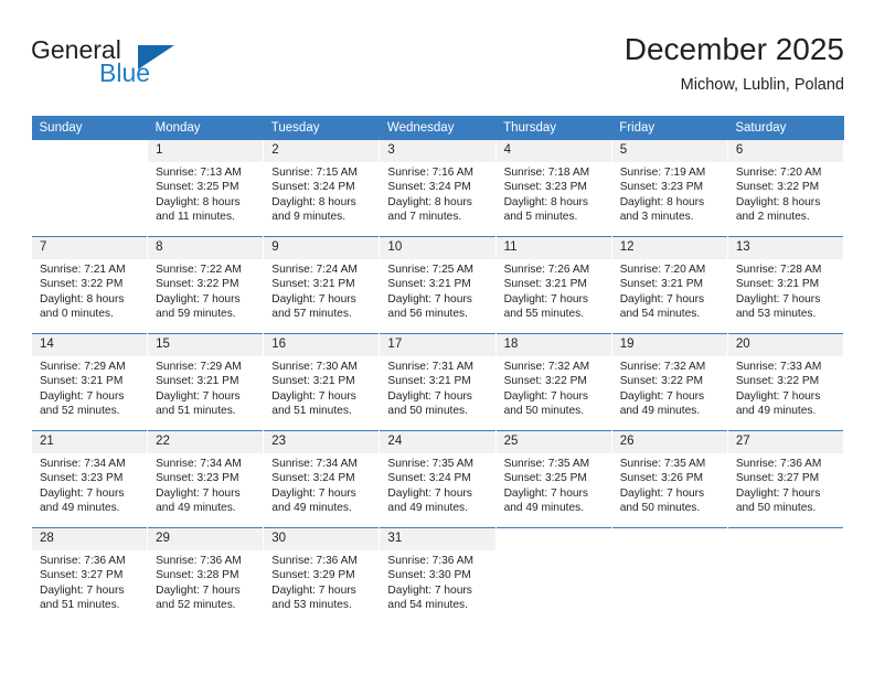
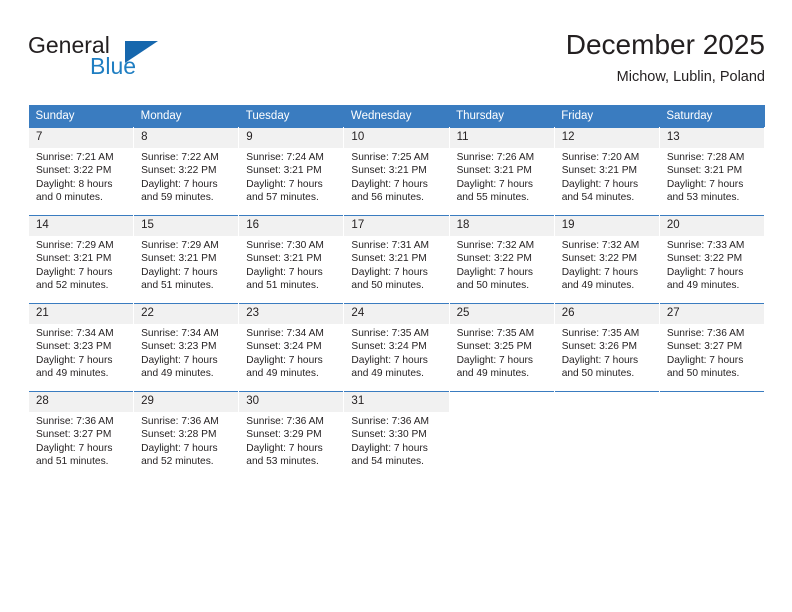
  General
  Blue
  December 2025
  Michow, Lublin, Poland
  Sunday	Monday	Tuesday	Wednesday	Thursday	Friday	Saturday
- 	1 Sunrise: 7:13 AM Sunset: 3:25 PM Daylight: 8 hours and 11 minutes.	2 Sunrise: 7:15 AM Sunset: 3:24 PM Daylight: 8 hours and 9 minutes.	3 Sunrise: 7:16 AM Sunset: 3:24 PM Daylight: 8 hours and 7 minutes.	4 Sunrise: 7:18 AM Sunset: 3:23 PM Daylight: 8 hours and 5 minutes.	5 Sunrise: 7:19 AM Sunset: 3:23 PM Daylight: 8 hours and 3 minutes.	6 Sunrise: 7:20 AM Sunset: 3:22 PM Daylight: 8 hours and 2 minutes.
  7 Sunrise: 7:21 AM Sunset: 3:22 PM Daylight: 8 hours and 0 minutes.	8 Sunrise: 7:22 AM Sunset: 3:22 PM Daylight: 7 hours and 59 minutes.	9 Sunrise: 7:24 AM Sunset: 3:21 PM Daylight: 7 hours and 57 minutes.	10 Sunrise: 7:25 AM Sunset: 3:21 PM Daylight: 7 hours and 56 minutes.	11 Sunrise: 7:26 AM Sunset: 3:21 PM Daylight: 7 hours and 55 minutes.	12 Sunrise: 7:20 AM Sunset: 3:21 PM Daylight: 7 hours and 54 minutes.	13 Sunrise: 7:28 AM Sunset: 3:21 PM Daylight: 7 hours and 53 minutes.
  14 Sunrise: 7:29 AM Sunset: 3:21 PM Daylight: 7 hours and 52 minutes.	15 Sunrise: 7:29 AM Sunset: 3:21 PM Daylight: 7 hours and 51 minutes.	16 Sunrise: 7:30 AM Sunset: 3:21 PM Daylight: 7 hours and 51 minutes.	17 Sunrise: 7:31 AM Sunset: 3:21 PM Daylight: 7 hours and 50 minutes.	18 Sunrise: 7:32 AM Sunset: 3:22 PM Daylight: 7 hours and 50 minutes.	19 Sunrise: 7:32 AM Sunset: 3:22 PM Daylight: 7 hours and 49 minutes.	20 Sunrise: 7:33 AM Sunset: 3:22 PM Daylight: 7 hours and 49 minutes.
  21 Sunrise: 7:34 AM Sunset: 3:23 PM Daylight: 7 hours and 49 minutes.	22 Sunrise: 7:34 AM Sunset: 3:23 PM Daylight: 7 hours and 49 minutes.	23 Sunrise: 7:34 AM Sunset: 3:24 PM Daylight: 7 hours and 49 minutes.	24 Sunrise: 7:35 AM Sunset: 3:24 PM Daylight: 7 hours and 49 minutes.	25 Sunrise: 7:35 AM Sunset: 3:25 PM Daylight: 7 hours and 49 minutes.	26 Sunrise: 7:35 AM Sunset: 3:26 PM Daylight: 7 hours and 50 minutes.	27 Sunrise: 7:36 AM Sunset: 3:27 PM Daylight: 7 hours and 50 minutes.
  28 Sunrise: 7:36 AM Sunset: 3:27 PM Daylight: 7 hours and 51 minutes.	29 Sunrise: 7:36 AM Sunset: 3:28 PM Daylight: 7 hours and 52 minutes.	30 Sunrise: 7:36 AM Sunset: 3:29 PM Daylight: 7 hours and 53 minutes.	31 Sunrise: 7:36 AM Sunset: 3:30 PM Daylight: 7 hours and 54 minutes.
